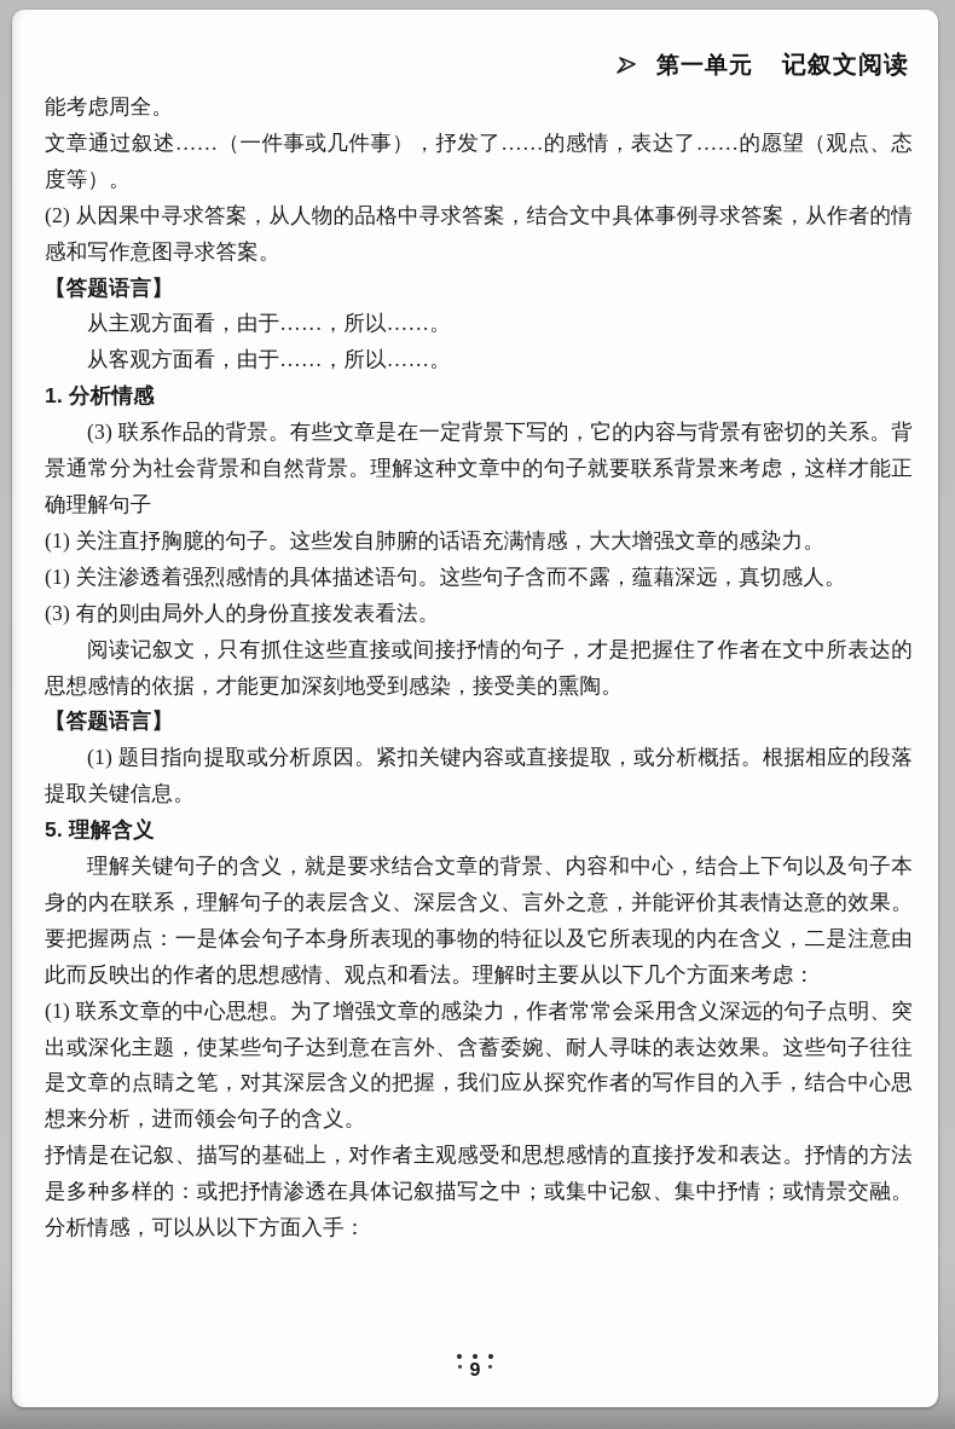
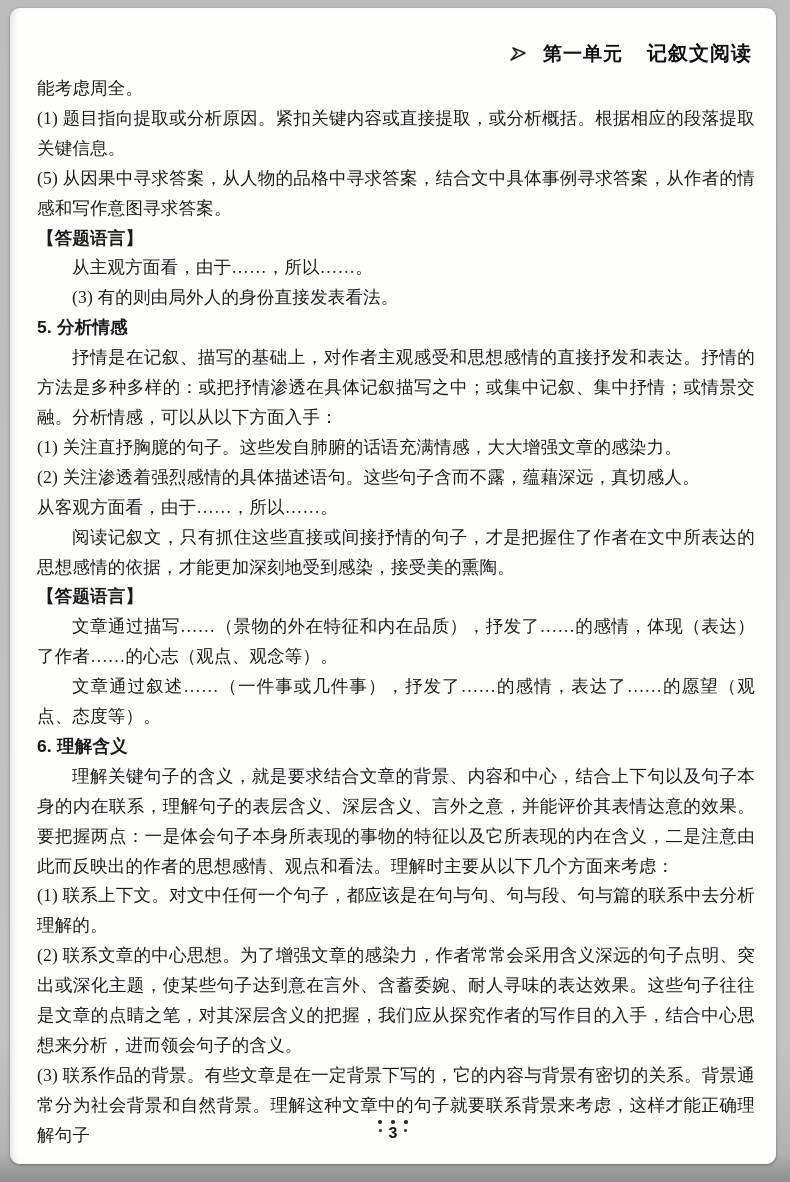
  第一单元
  记叙文阅读
  能考虑周全。
- 文章通过叙述……（一件事或几件事），抒发了……的感情，表达了……的愿望（观点、态度等）。
+ (1) 题目指向提取或分析原因。紧扣关键内容或直接提取，或分析概括。根据相应的段落提取关键信息。
- (2) 从因果中寻求答案，从人物的品格中寻求答案，结合文中具体事例寻求答案，从作者的情感和写作意图寻求答案。
+ (5) 从因果中寻求答案，从人物的品格中寻求答案，结合文中具体事例寻求答案，从作者的情感和写作意图寻求答案。
  【答题语言】
  从主观方面看，由于……，所以……。
- 从客观方面看，由于……，所以……。
+ (3) 有的则由局外人的身份直接发表看法。
- 1. 分析情感
+ 5. 分析情感
- (3) 联系作品的背景。有些文章是在一定背景下写的，它的内容与背景有密切的关系。背景通常分为社会背景和自然背景。理解这种文章中的句子就要联系背景来考虑，这样才能正确理解句子
+ 抒情是在记叙、描写的基础上，对作者主观感受和思想感情的直接抒发和表达。抒情的方法是多种多样的：或把抒情渗透在具体记叙描写之中；或集中记叙、集中抒情；或情景交融。分析情感，可以从以下方面入手：
  (1) 关注直抒胸臆的句子。这些发自肺腑的话语充满情感，大大增强文章的感染力。
- (1) 关注渗透着强烈感情的具体描述语句。这些句子含而不露，蕴藉深远，真切感人。
+ (2) 关注渗透着强烈感情的具体描述语句。这些句子含而不露，蕴藉深远，真切感人。
- (3) 有的则由局外人的身份直接发表看法。
+ 从客观方面看，由于……，所以……。
  阅读记叙文，只有抓住这些直接或间接抒情的句子，才是把握住了作者在文中所表达的思想感情的依据，才能更加深刻地受到感染，接受美的熏陶。
  【答题语言】
+ 文章通过描写……（景物的外在特征和内在品质），抒发了……的感情，体现（表达）了作者……的心志（观点、观念等）。
- (1) 题目指向提取或分析原因。紧扣关键内容或直接提取，或分析概括。根据相应的段落提取关键信息。
+ 文章通过叙述……（一件事或几件事），抒发了……的感情，表达了……的愿望（观点、态度等）。
- 5. 理解含义
+ 6. 理解含义
  理解关键句子的含义，就是要求结合文章的背景、内容和中心，结合上下句以及句子本身的内在联系，理解句子的表层含义、深层含义、言外之意，并能评价其表情达意的效果。要把握两点：一是体会句子本身所表现的事物的特征以及它所表现的内在含义，二是注意由此而反映出的作者的思想感情、观点和看法。理解时主要从以下几个方面来考虑：
+ (1) 联系上下文。对文中任何一个句子，都应该是在句与句、句与段、句与篇的联系中去分析理解的。
- (1) 联系文章的中心思想。为了增强文章的感染力，作者常常会采用含义深远的句子点明、突出或深化主题，使某些句子达到意在言外、含蓄委婉、耐人寻味的表达效果。这些句子往往是文章的点睛之笔，对其深层含义的把握，我们应从探究作者的写作目的入手，结合中心思想来分析，进而领会句子的含义。
+ (2) 联系文章的中心思想。为了增强文章的感染力，作者常常会采用含义深远的句子点明、突出或深化主题，使某些句子达到意在言外、含蓄委婉、耐人寻味的表达效果。这些句子往往是文章的点睛之笔，对其深层含义的把握，我们应从探究作者的写作目的入手，结合中心思想来分析，进而领会句子的含义。
- 抒情是在记叙、描写的基础上，对作者主观感受和思想感情的直接抒发和表达。抒情的方法是多种多样的：或把抒情渗透在具体记叙描写之中；或集中记叙、集中抒情；或情景交融。分析情感，可以从以下方面入手：
+ (3) 联系作品的背景。有些文章是在一定背景下写的，它的内容与背景有密切的关系。背景通常分为社会背景和自然背景。理解这种文章中的句子就要联系背景来考虑，这样才能正确理解句子
- 9
+ 3
